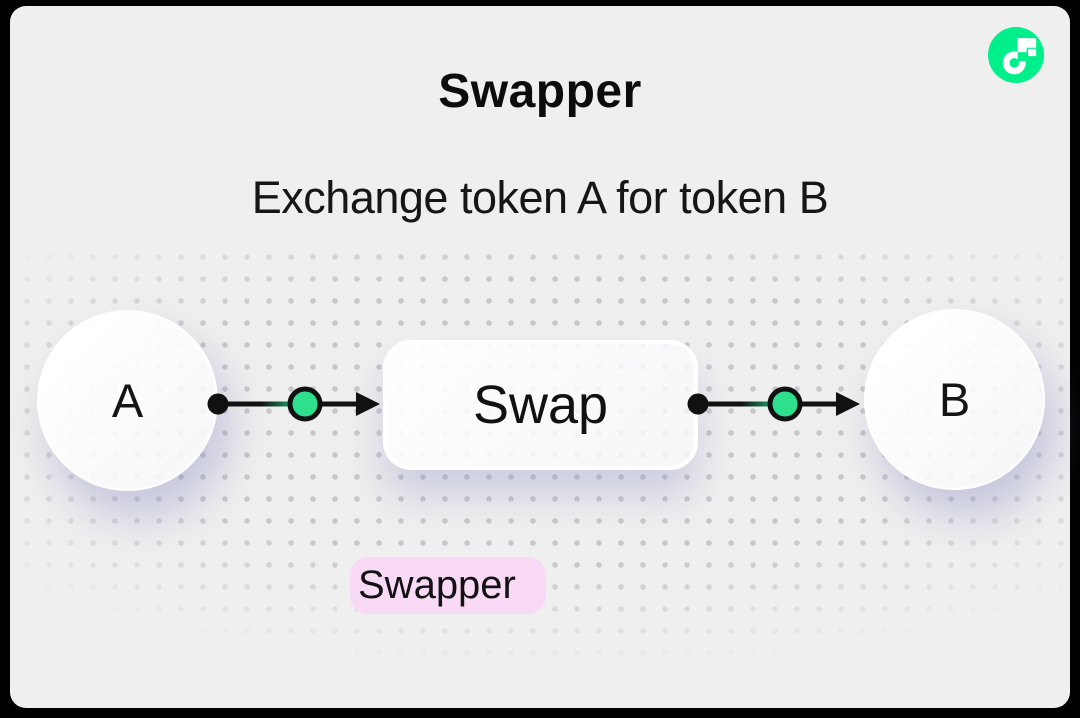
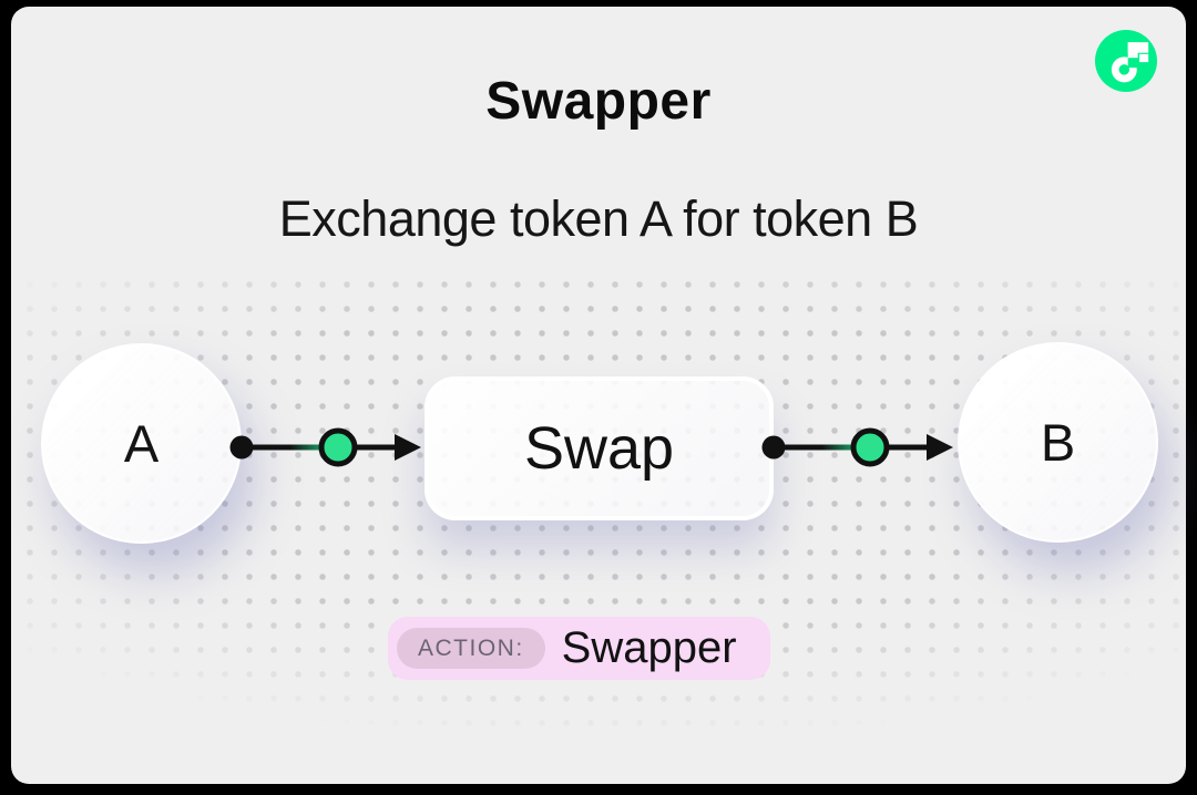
  Swapper
  Exchange token A for token B
  A
  Swap
  B
+ ACTION:
  Swapper
